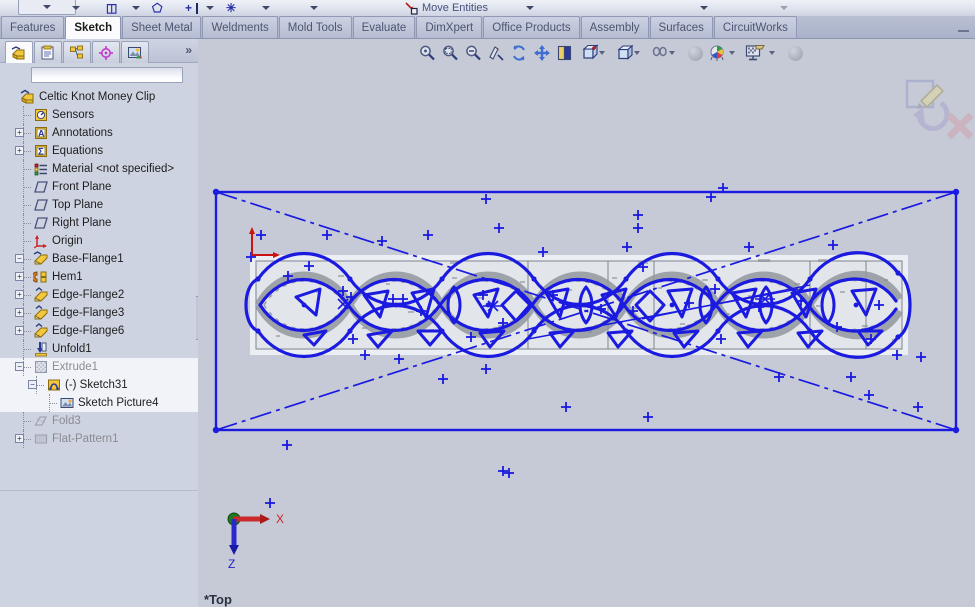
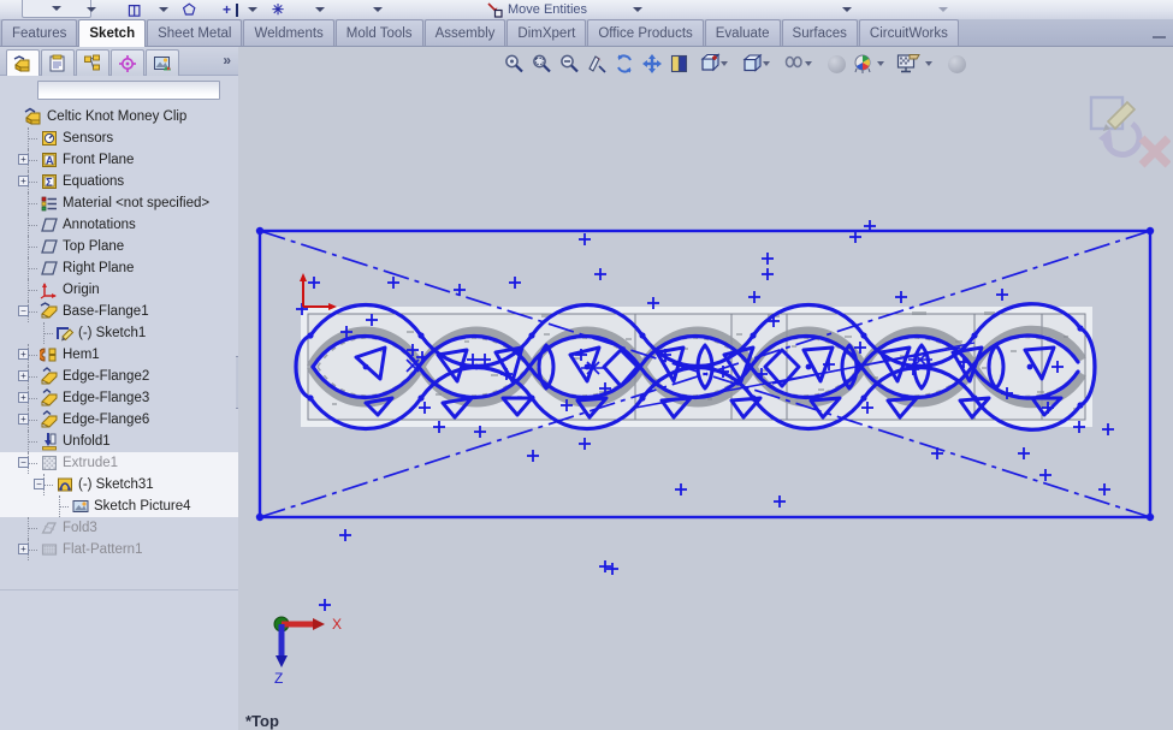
  ◫
  ⬠
  +
  ✳
  Move Entities
  Features
  Sketch
  Sheet Metal
  Weldments
  Mold Tools
- Evaluate
+ Assembly
  DimXpert
  Office Products
- Assembly
+ Evaluate
  Surfaces
  CircuitWorks
  »
  Celtic Knot Money Clip
  Sensors
  +
  A
- Annotations
+ Front Plane
  +
  Σ
  Equations
  Material <not specified>
- Front Plane
+ Annotations
  Top Plane
  Right Plane
  Origin
  −
  Base-Flange1
+ (-) Sketch1
  +
  Hem1
  +
  Edge-Flange2
  +
  Edge-Flange3
  +
  Edge-Flange6
  Unfold1
  −
  Extrude1
  −
  (-) Sketch31
  Sketch Picture4
  Fold3
  +
  Flat-Pattern1
  X
  Z
  *Top
